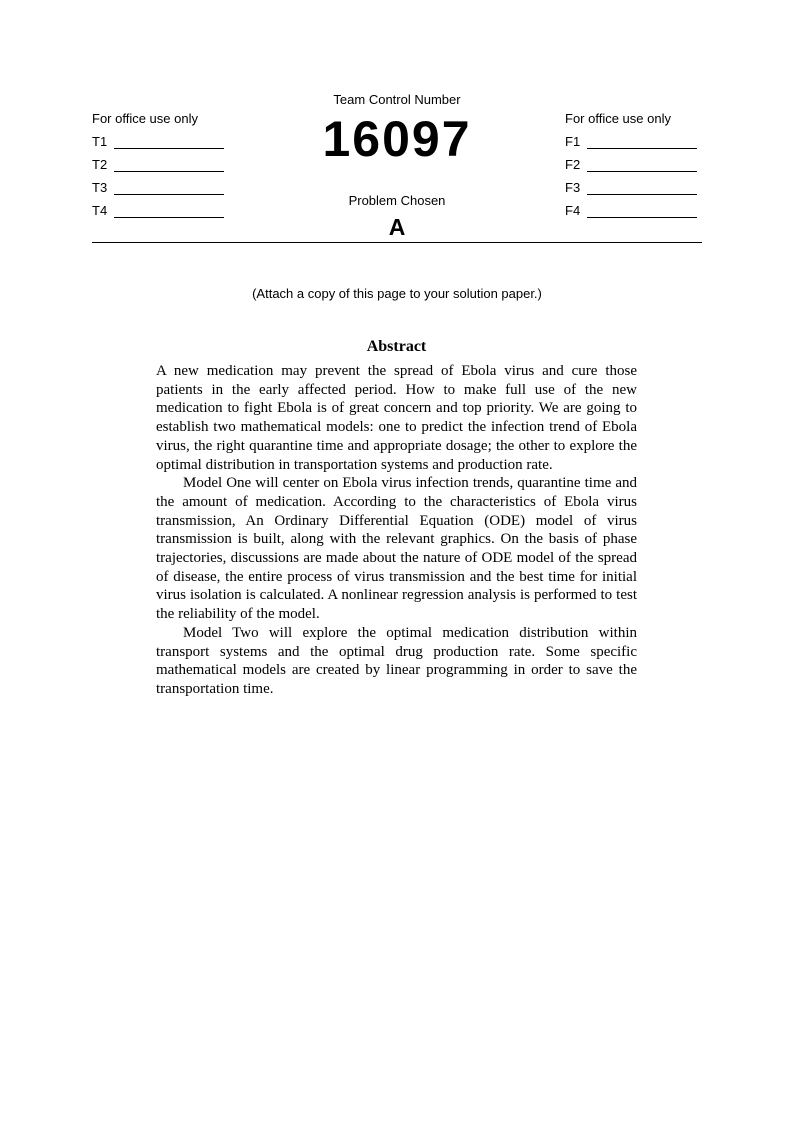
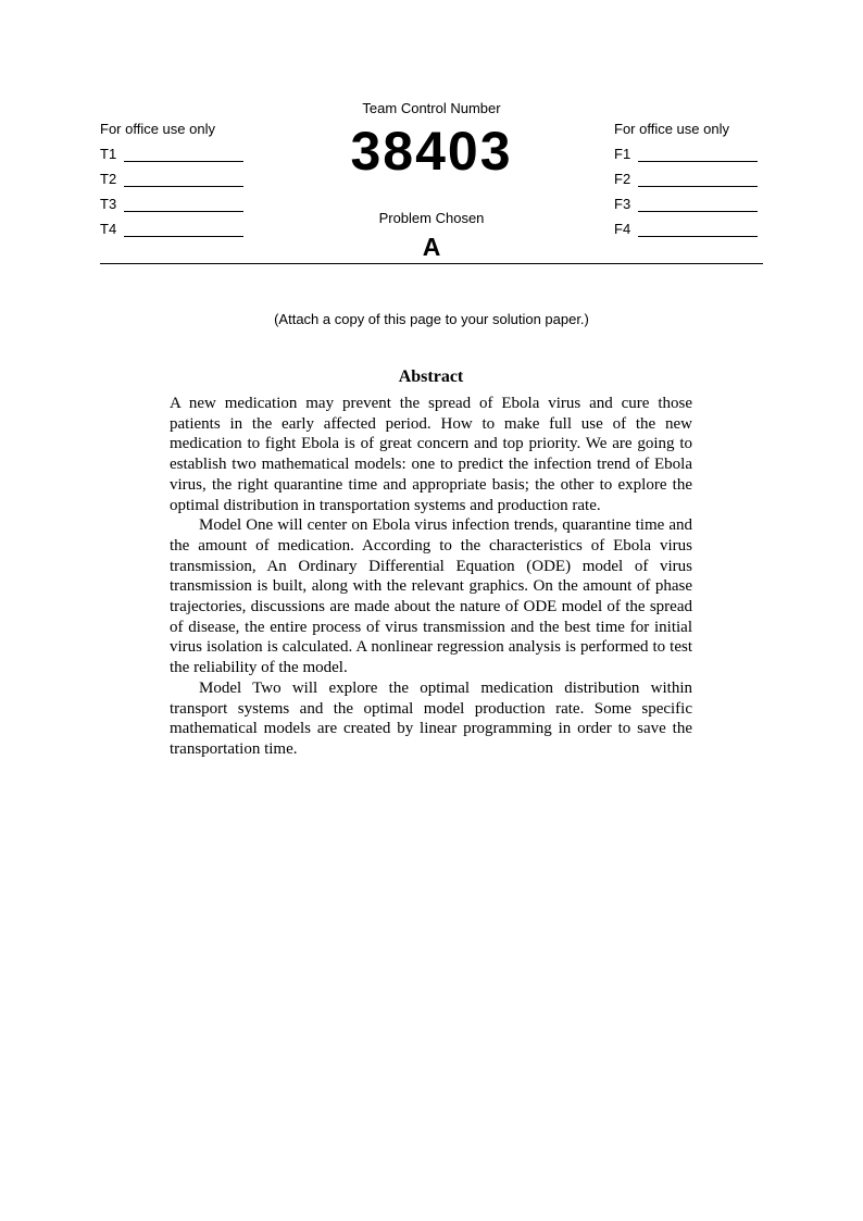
  For office use only
  T1
  T2
  T3
  T4
  Team Control Number
- 16097
+ 38403
  Problem Chosen
  A
  For office use only
  F1
  F2
  F3
  F4
  (Attach a copy of this page to your solution paper.)
  Abstract
- A new medication may prevent the spread of Ebola virus and cure those patients in the early affected period. How to make full use of the new medication to fight Ebola is of great concern and top priority. We are going to establish two mathematical models: one to predict the infection trend of Ebola virus, the right quarantine time and appropriate dosage; the other to explore the optimal distribution in transportation systems and production rate.
+ A new medication may prevent the spread of Ebola virus and cure those patients in the early affected period. How to make full use of the new medication to fight Ebola is of great concern and top priority. We are going to establish two mathematical models: one to predict the infection trend of Ebola virus, the right quarantine time and appropriate basis; the other to explore the optimal distribution in transportation systems and production rate.
- Model One will center on Ebola virus infection trends, quarantine time and the amount of medication. According to the characteristics of Ebola virus transmission, An Ordinary Differential Equation (ODE) model of virus transmission is built, along with the relevant graphics. On the basis of phase trajectories, discussions are made about the nature of ODE model of the spread of disease, the entire process of virus transmission and the best time for initial virus isolation is calculated. A nonlinear regression analysis is performed to test the reliability of the model.
+ Model One will center on Ebola virus infection trends, quarantine time and the amount of medication. According to the characteristics of Ebola virus transmission, An Ordinary Differential Equation (ODE) model of virus transmission is built, along with the relevant graphics. On the amount of phase trajectories, discussions are made about the nature of ODE model of the spread of disease, the entire process of virus transmission and the best time for initial virus isolation is calculated. A nonlinear regression analysis is performed to test the reliability of the model.
- Model Two will explore the optimal medication distribution within transport systems and the optimal drug production rate. Some specific mathematical models are created by linear programming in order to save the transportation time.
+ Model Two will explore the optimal medication distribution within transport systems and the optimal model production rate. Some specific mathematical models are created by linear programming in order to save the transportation time.
